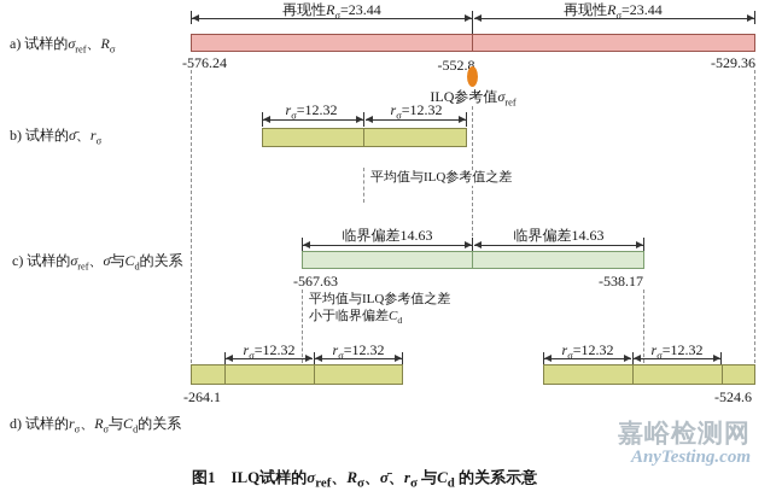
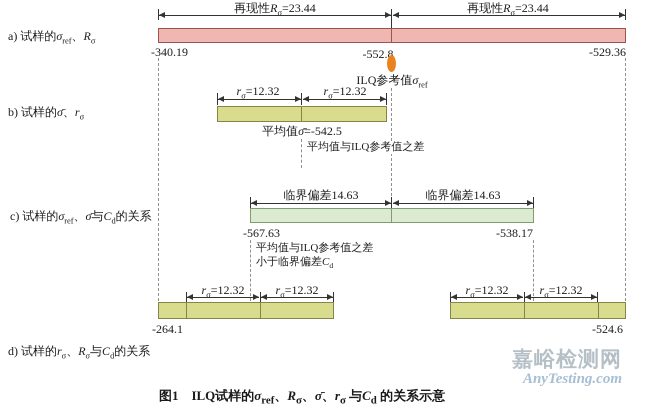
  a) 试样的σref、Rσ
  再现性Rσ=23.44
  再现性Rσ=23.44
- -576.24
+ -340.19
  -552.8
  -529.36
  ILQ参考值σref
  b) 试样的σ̄、rσ
  rσ=12.32
  rσ=12.32
+ 平均值σ̄=-542.5
  平均值与ILQ参考值之差
  c) 试样的σref、σ̄与Cd的关系
  临界偏差14.63
  临界偏差14.63
  -567.63
  -538.17
  平均值与ILQ参考值之差
  小于临界偏差Cd
  rσ=12.32
  rσ=12.32
  rσ=12.32
  rσ=12.32
  -264.1
  -524.6
  d) 试样的rσ、Rσ与Cd的关系
  图1 ILQ试样的σref、Rσ、σ̄、rσ 与Cd 的关系示意
  嘉峪检测网
  AnyTesting.com
